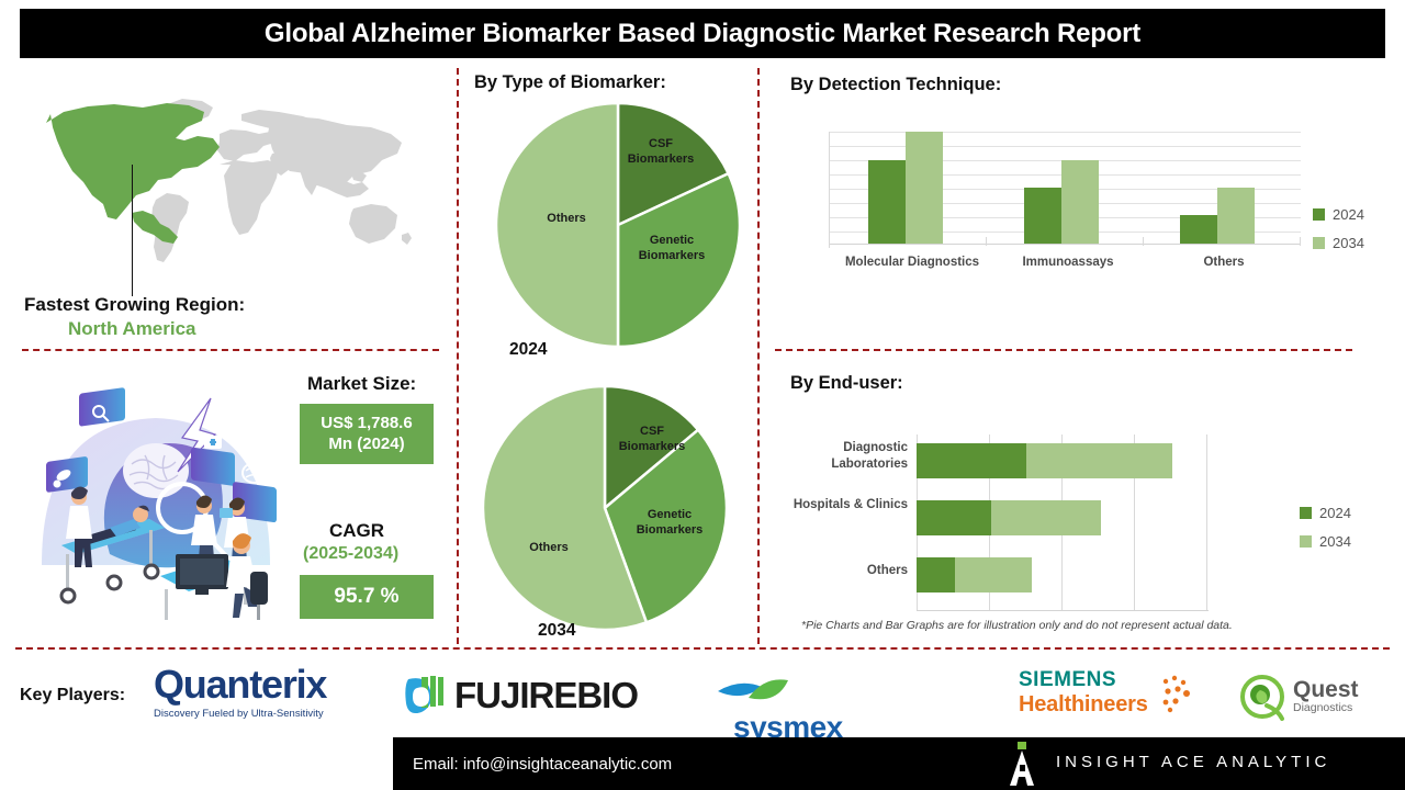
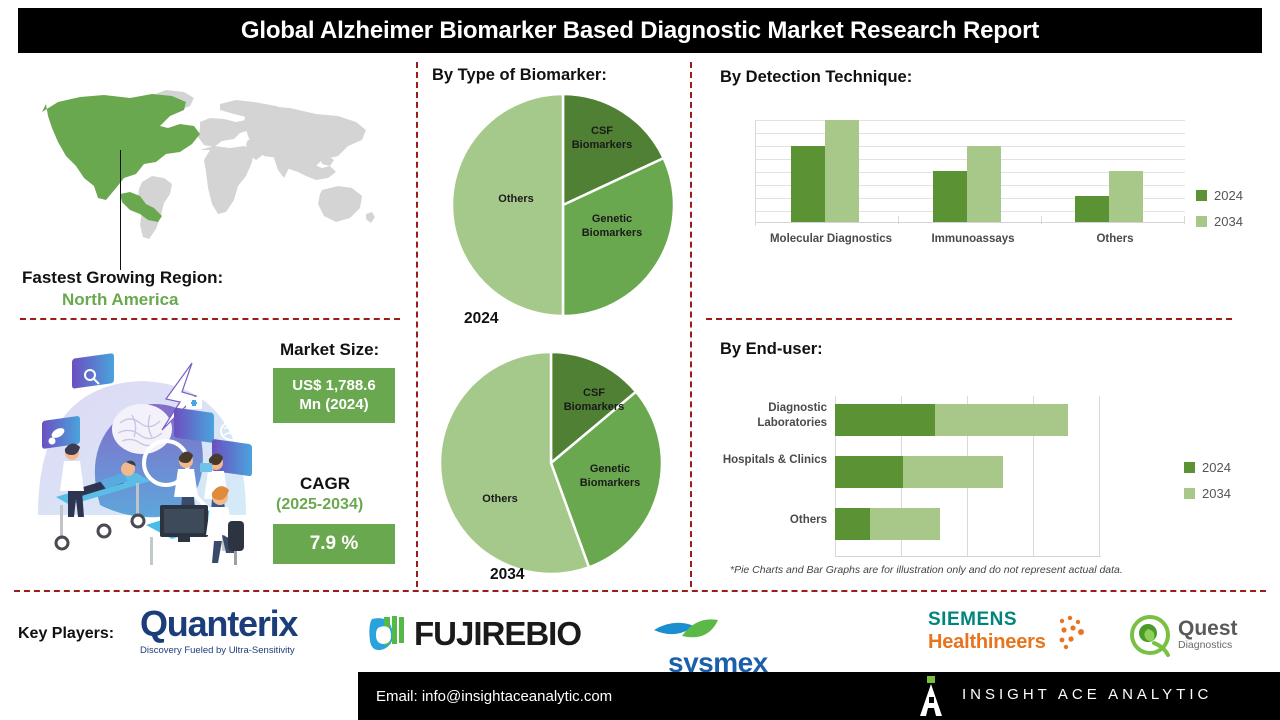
  Global Alzheimer Biomarker Based Diagnostic Market Research Report
  Fastest Growing Region:
  North America
  Market Size:
  US$ 1,788.6
  Mn (2024)
  CAGR
  (2025-2034)
- 95.7 %
+ 7.9 %
  By Type of Biomarker:
  CSF
  Biomarkers
  Genetic
  Biomarkers
  Others
  2024
  CSF
  Biomarkers
  Genetic
  Biomarkers
  Others
  2034
  By Detection Technique:
  Molecular Diagnostics
  Immunoassays
  Others
  2024
  2034
  By End-user:
  Diagnostic Laboratories
  Hospitals & Clinics
  Others
  2024
  2034
  *Pie Charts and Bar Graphs are for illustration only and do not represent actual data.
  Key Players:
  Quanterix
  Discovery Fueled by Ultra-Sensitivity
  FUJIREBIO
  sysmex
  SIEMENS
  Healthineers
  Quest
  Diagnostics
  Email: info@insightaceanalytic.com
  INSIGHT ACE ANALYTIC
